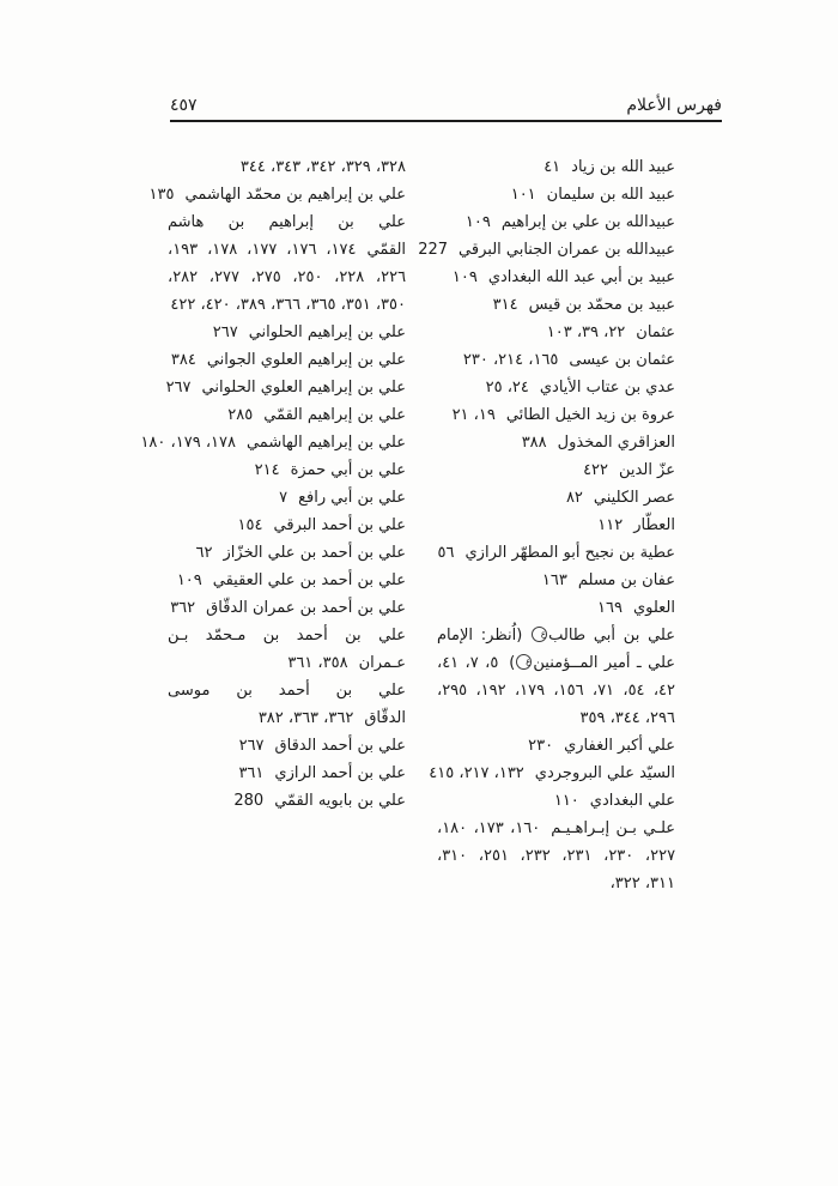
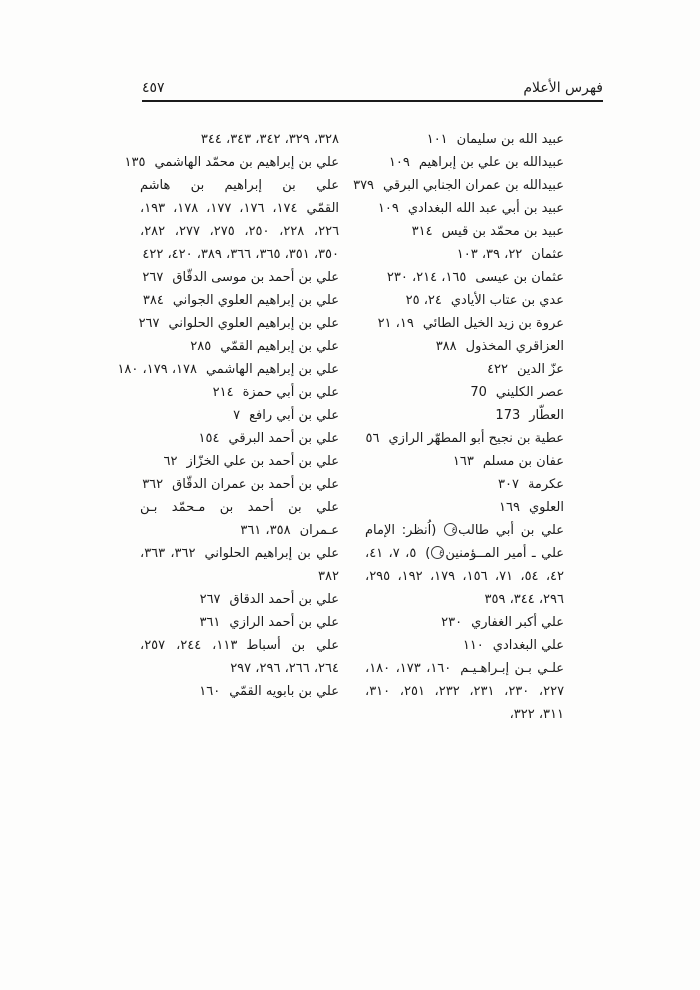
  ٤٥٧
  فهرس الأعلام
  ٣٢٨، ٣٢٩، ٣٤٢، ٣٤٣، ٣٤٤
  علي بن إبراهيم بن محمّد الهاشمي١٣٥
  علي بن إبراهيم بن هاشم القمّي١٧٤، ١٧٦، ١٧٧، ١٧٨، ١٩٣، ٢٢٦، ٢٢٨، ٢٥٠، ٢٧٥، ٢٧٧، ٢٨٢، ٣٥٠، ٣٥١، ٣٦٥، ٣٦٦، ٣٨٩، ٤٢٠، ٤٢٢
- علي بن إبراهيم الحلواني٢٦٧
+ علي بن أحمد بن موسى الدقّاق٢٦٧
  علي بن إبراهيم العلوي الجواني٣٨٤
  علي بن إبراهيم العلوي الحلواني٢٦٧
  علي بن إبراهيم القمّي٢٨٥
  علي بن إبراهيم الهاشمي١٧٨، ١٧٩، ١٨٠
  علي بن أبي حمزة٢١٤
  علي بن أبي رافع٧
  علي بن أحمد البرقي١٥٤
  علي بن أحمد بن علي الخزّاز٦٢
- علي بن أحمد بن علي العقيقي١٠٩
  علي بن أحمد بن عمران الدقّاق٣٦٢
  علي بن أحمد بن مـحمّد بـن عـمران٣٥٨، ٣٦١
- علي بن أحمد بن موسى الدقّاق٣٦٢، ٣٦٣، ٣٨٢
+ علي بن إبراهيم الحلواني٣٦٢، ٣٦٣، ٣٨٢
  علي بن أحمد الدقاق٢٦٧
  علي بن أحمد الرازي٣٦١
+ علي بن أسباط١١٣، ٢٤٤، ٢٥٧، ٢٦٤، ٢٦٦، ٢٩٦، ٢٩٧
- علي بن بابويه القمّي280
+ علي بن بابويه القمّي١٦٠
- عبيد الله بن زياد٤١
  عبيد الله بن سليمان١٠١
  عبيدالله بن علي بن إبراهيم١٠٩
- عبيدالله بن عمران الجنابي البرقي227
+ عبيدالله بن عمران الجنابي البرقي٣٧٩
  عبيد بن أبي عبد الله البغدادي١٠٩
  عبيد بن محمّد بن قيس٣١٤
  عثمان٢٢، ٣٩، ١٠٣
  عثمان بن عيسى١٦٥، ٢١٤، ٢٣٠
  عدي بن عتاب الأيادي٢٤، ٢٥
  عروة بن زيد الخيل الطائي١٩، ٢١
  العزاقري المخذول٣٨٨
  عزّ الدين٤٢٢
- عصر الكليني٨٢
+ عصر الكليني70
- العطّار١١٢
+ العطّار173
  عطية بن نجيح أبو المطهّر الرازي٥٦
  عفان بن مسلم١٦٣
+ عكرمة٣٠٧
  العلوي١٦٩
  علي بن أبي طالبع (اُنظر: الإمام علي ـ أمير المــؤمنينع)٥، ٧، ٤١، ٤٢، ٥٤، ٧١، ١٥٦، ١٧٩، ١٩٢، ٢٩٥، ٢٩٦، ٣٤٤، ٣٥٩
  علي أكبر الغفاري٢٣٠
- السيّد علي البروجردي١٣٢، ٢١٧، ٤١٥
  علي البغدادي١١٠
  علـي بـن إبـراهـيـم١٦٠، ١٧٣، ١٨٠، ٢٢٧، ٢٣٠، ٢٣١، ٢٣٢، ٢٥١، ٣١٠، ٣١١، ٣٢٢،
